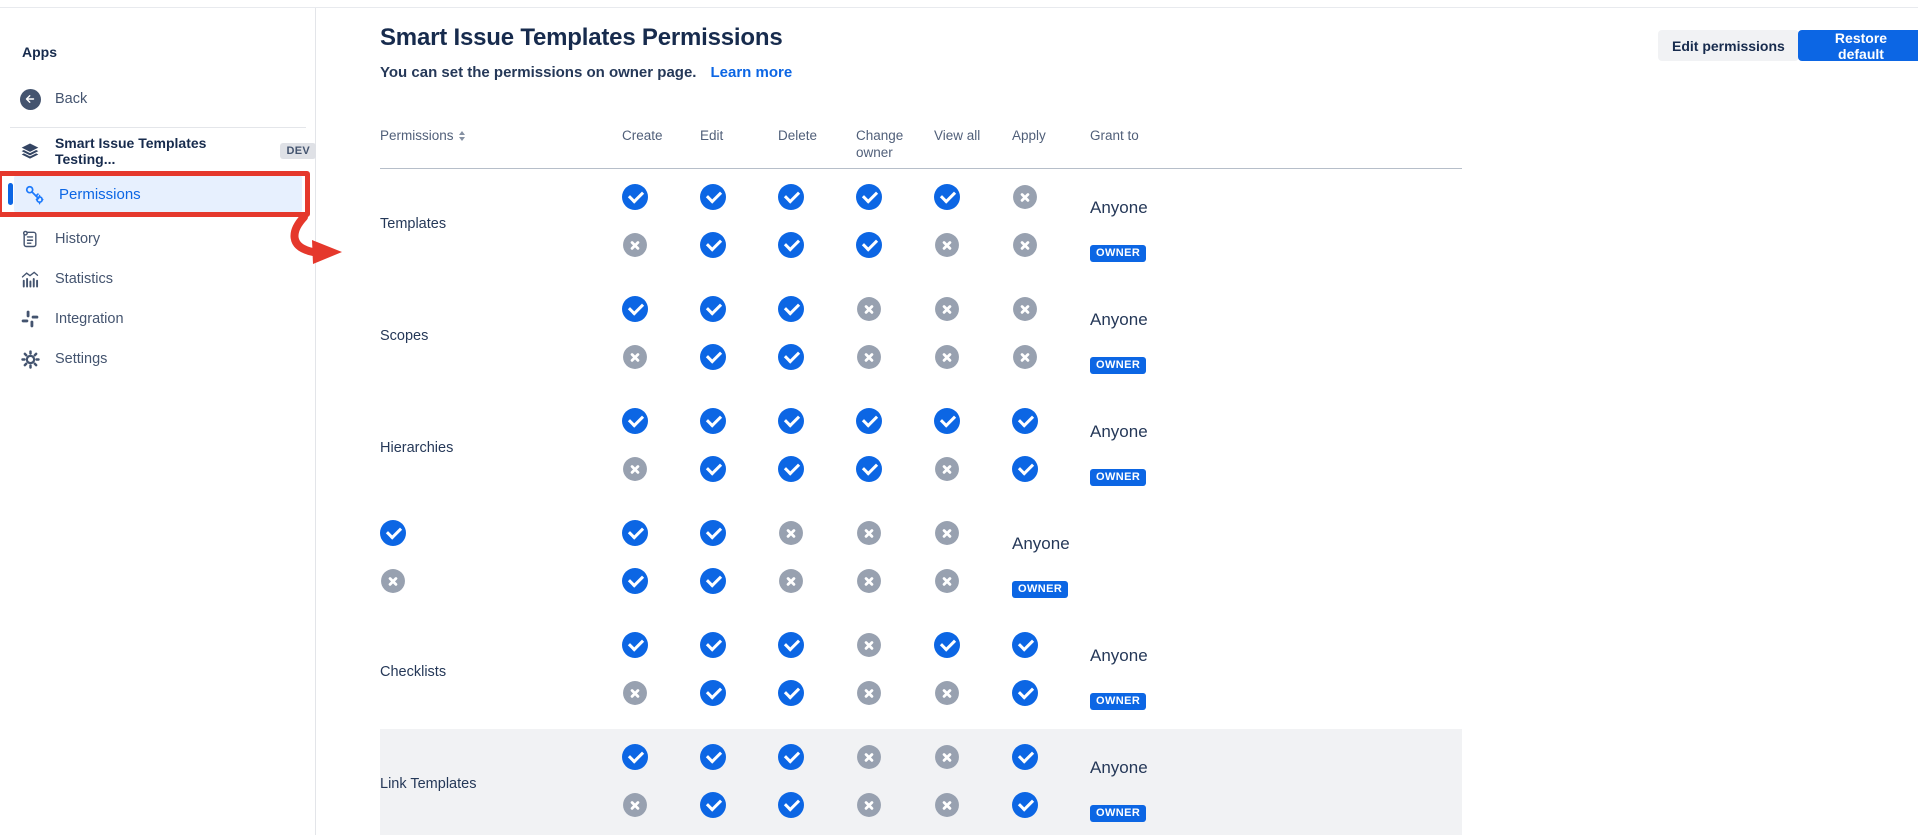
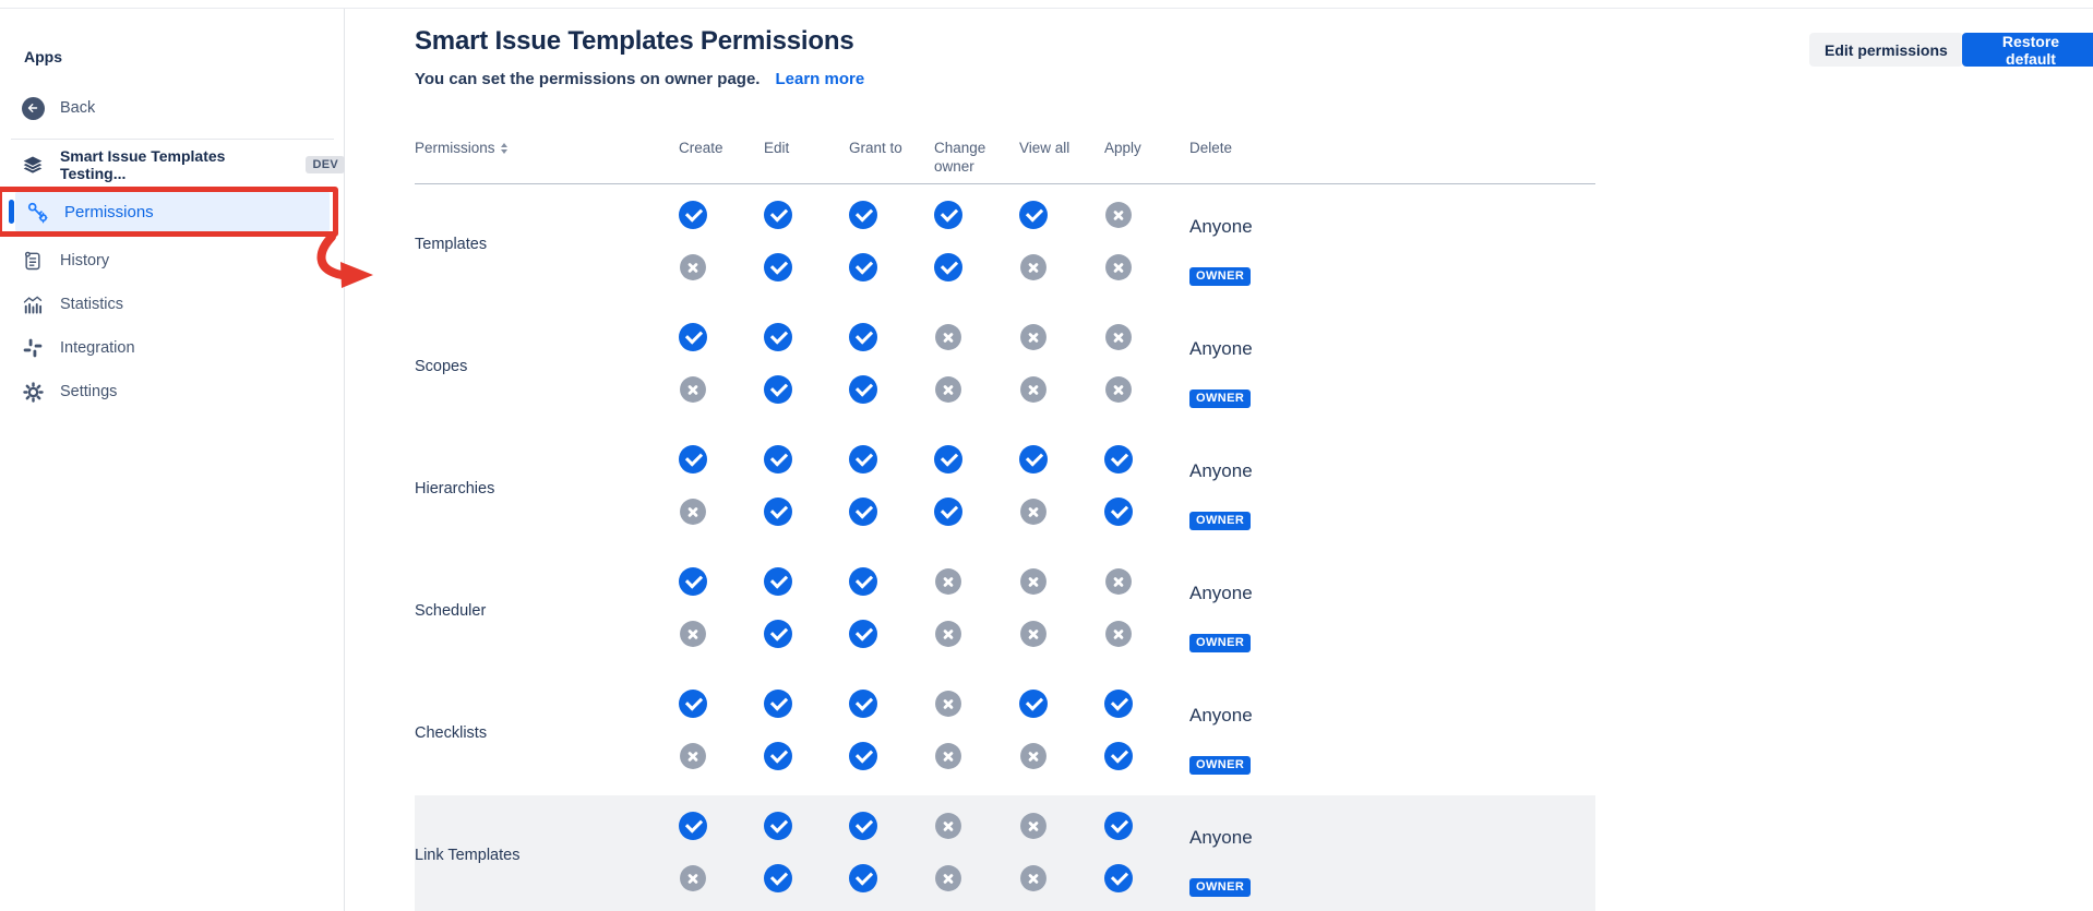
  Apps
  Back
  Smart Issue Templates Testing...
  DEV
  Permissions
  History
  Statistics
  Integration
  Settings
  Smart Issue Templates Permissions
  You can set the permissions on owner page. Learn more
  Edit permissions
  Restore default
  Permissions
  Create
  Edit
- Delete
+ Grant to
  Change owner
  View all
  Apply
- Grant to
+ Delete
  Templates
  Anyone
  OWNER
  Scopes
  Anyone
  OWNER
  Hierarchies
  Anyone
  OWNER
+ Scheduler
  Anyone
  OWNER
  Checklists
  Anyone
  OWNER
  Link Templates
  Anyone
  OWNER
